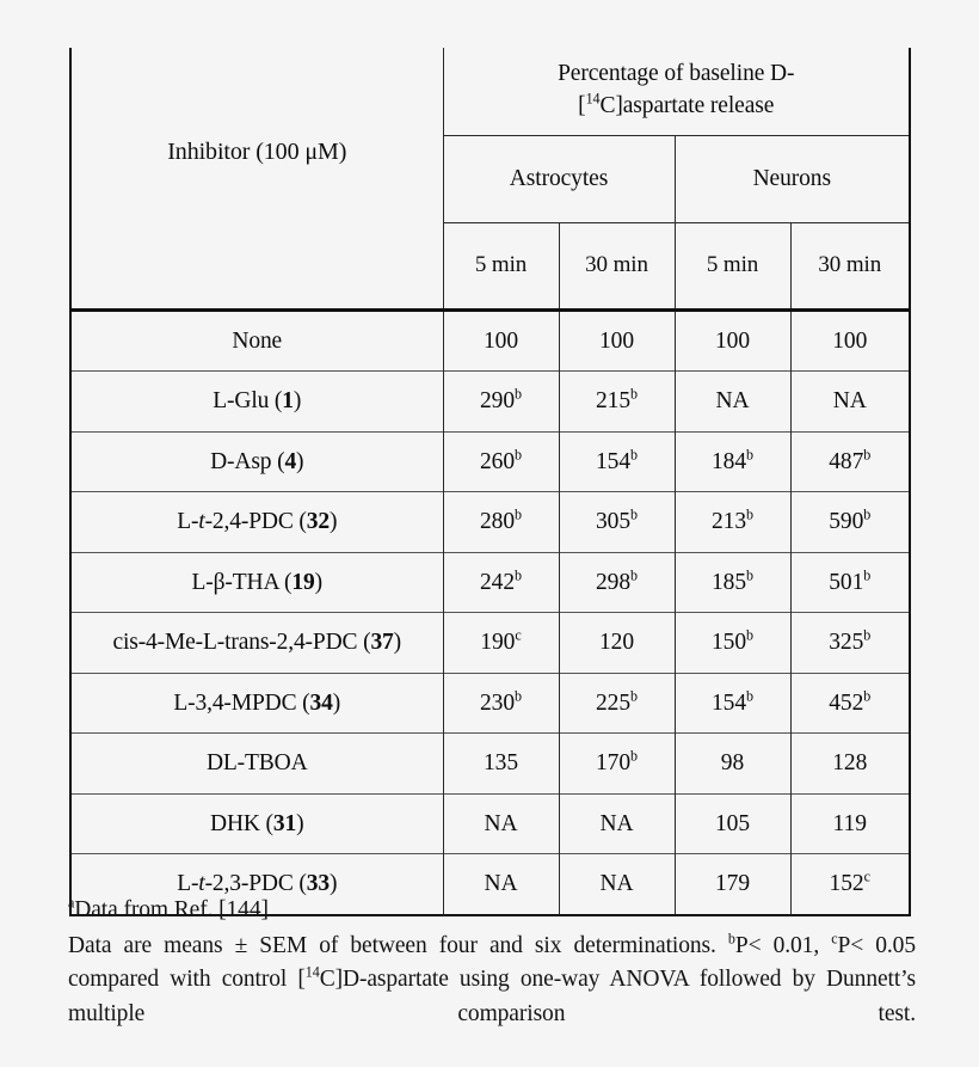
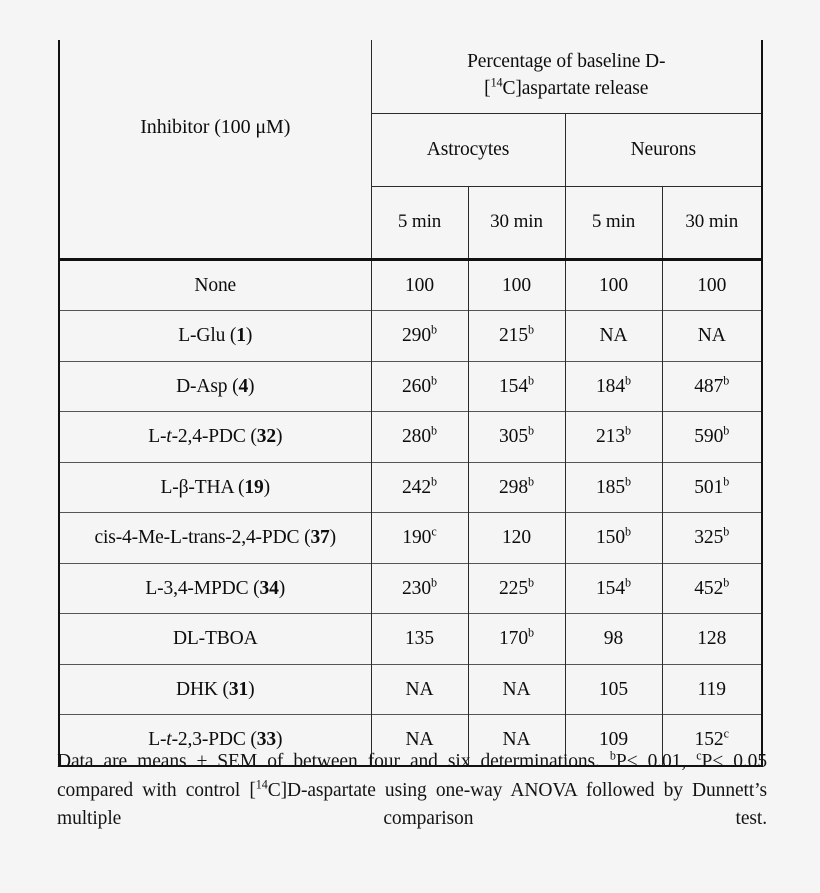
  Inhibitor (100 μM)	Percentage of baseline D- [14C]aspartate release
  Astrocytes	Neurons
  5 min	30 min	5 min	30 min
  None	100	100	100	100
  L-Glu (1)	290b	215b	NA	NA
  D-Asp (4)	260b	154b	184b	487b
  L-t-2,4-PDC (32)	280b	305b	213b	590b
  L-β-THA (19)	242b	298b	185b	501b
  cis-4-Me-L-trans-2,4-PDC (37)	190c	120	150b	325b
  L-3,4-MPDC (34)	230b	225b	154b	452b
  DL-TBOA	135	170b	98	128
  DHK (31)	NA	NA	105	119
- L-t-2,3-PDC (33)	NA	NA	179	152c
+ L-t-2,3-PDC (33)	NA	NA	109	152c
- aData from Ref. [144]
  Data are means ± SEM of between four and six determinations. bP< 0.01, cP< 0.05 compared with control [14C]D-aspartate using one-way ANOVA followed by Dunnett’s multiple comparison test.
